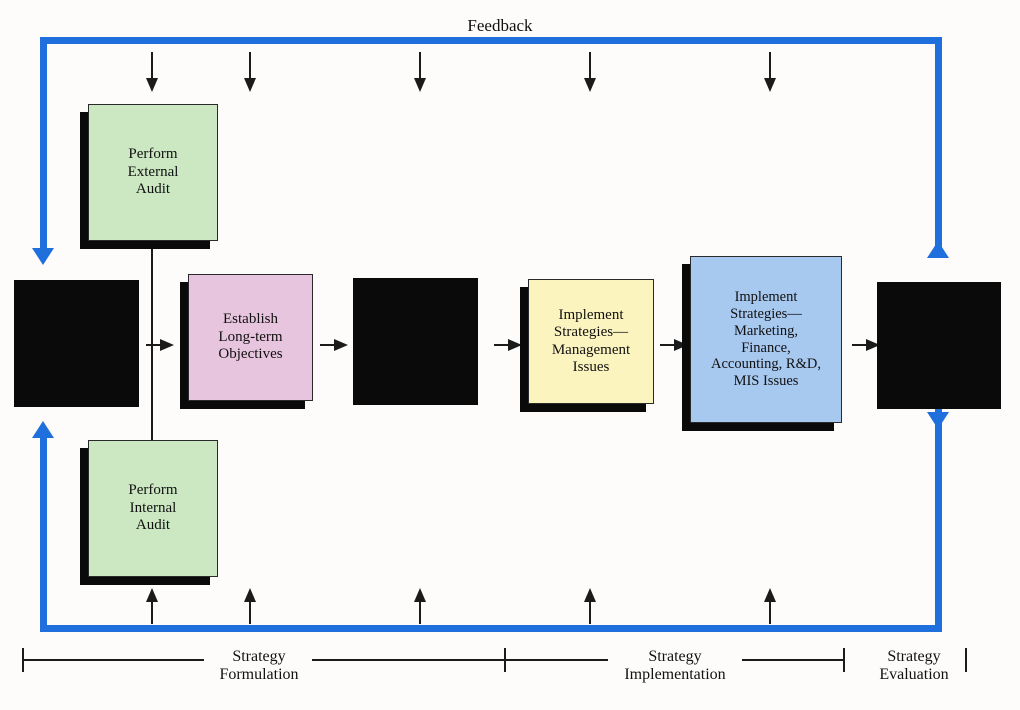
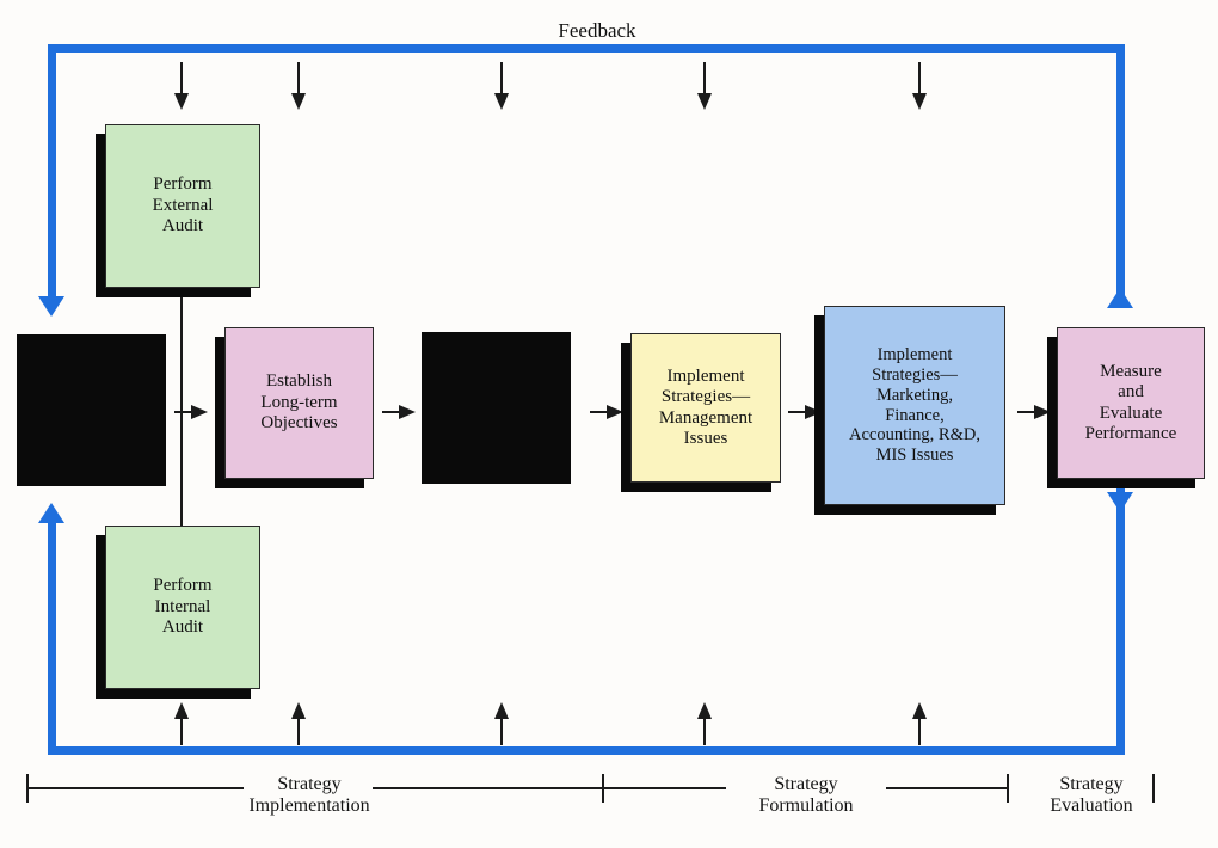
  Feedback
  Perform
  External
  Audit
  Perform
  Internal
  Audit
  Establish
  Long-term
  Objectives
  Implement
  Strategies—
  Management
  Issues
  Implement
  Strategies—
  Marketing,
  Finance,
  Accounting, R&D,
  MIS Issues
+ Measure
+ and
+ Evaluate
+ Performance
  Strategy
- Formulation
+ Implementation
  Strategy
- Implementation
+ Formulation
  Strategy
  Evaluation
